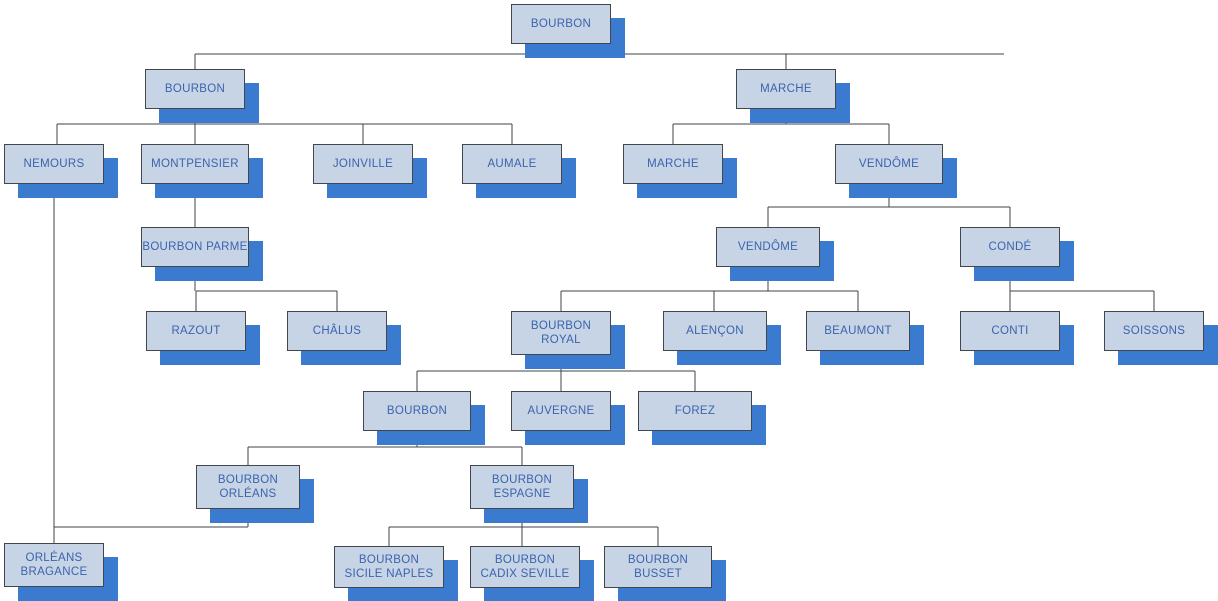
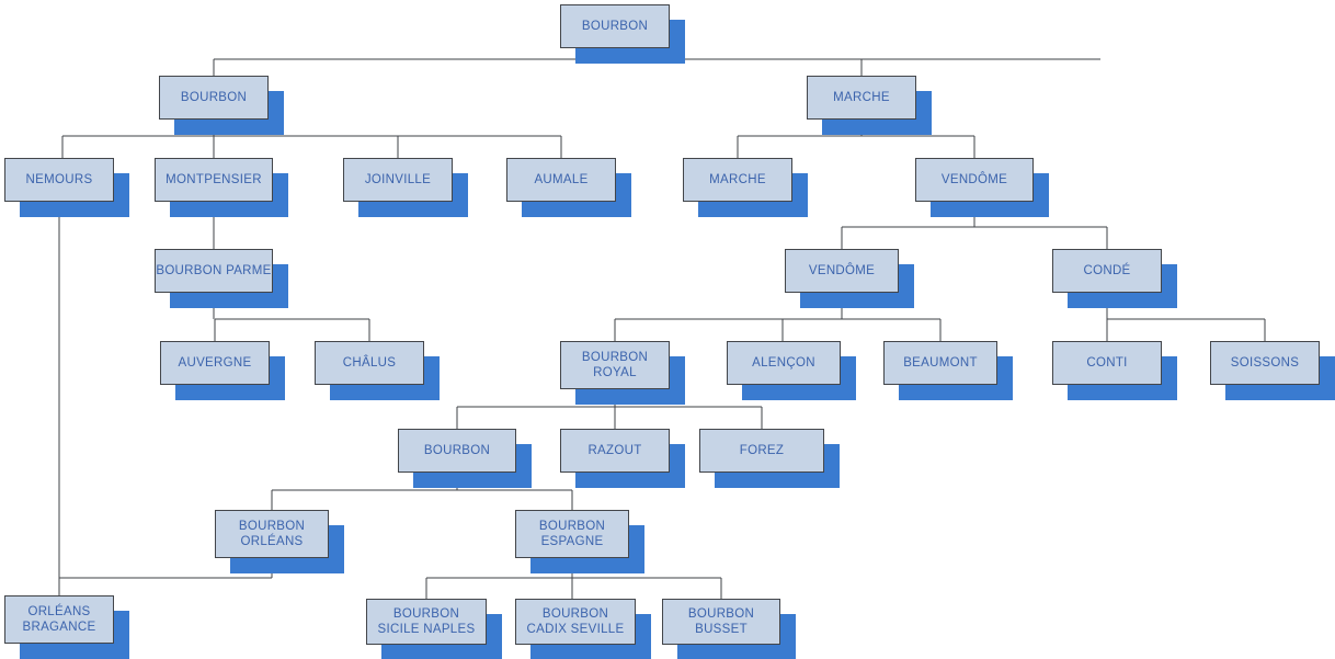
  BOURBON
  BOURBON
  MARCHE
  NEMOURS
  MONTPENSIER
  JOINVILLE
  AUMALE
  MARCHE
  VENDÔME
  BOURBON PARME
  VENDÔME
  CONDÉ
- RAZOUT
+ AUVERGNE
  CHÂLUS
  BOURBON
  ROYAL
  ALENÇON
  BEAUMONT
  CONTI
  SOISSONS
  BOURBON
- AUVERGNE
+ RAZOUT
  FOREZ
  BOURBON
  ORLÉANS
  BOURBON
  ESPAGNE
  ORLÉANS
  BRAGANCE
  BOURBON
  SICILE NAPLES
  BOURBON
  CADIX SEVILLE
  BOURBON BUSSET
